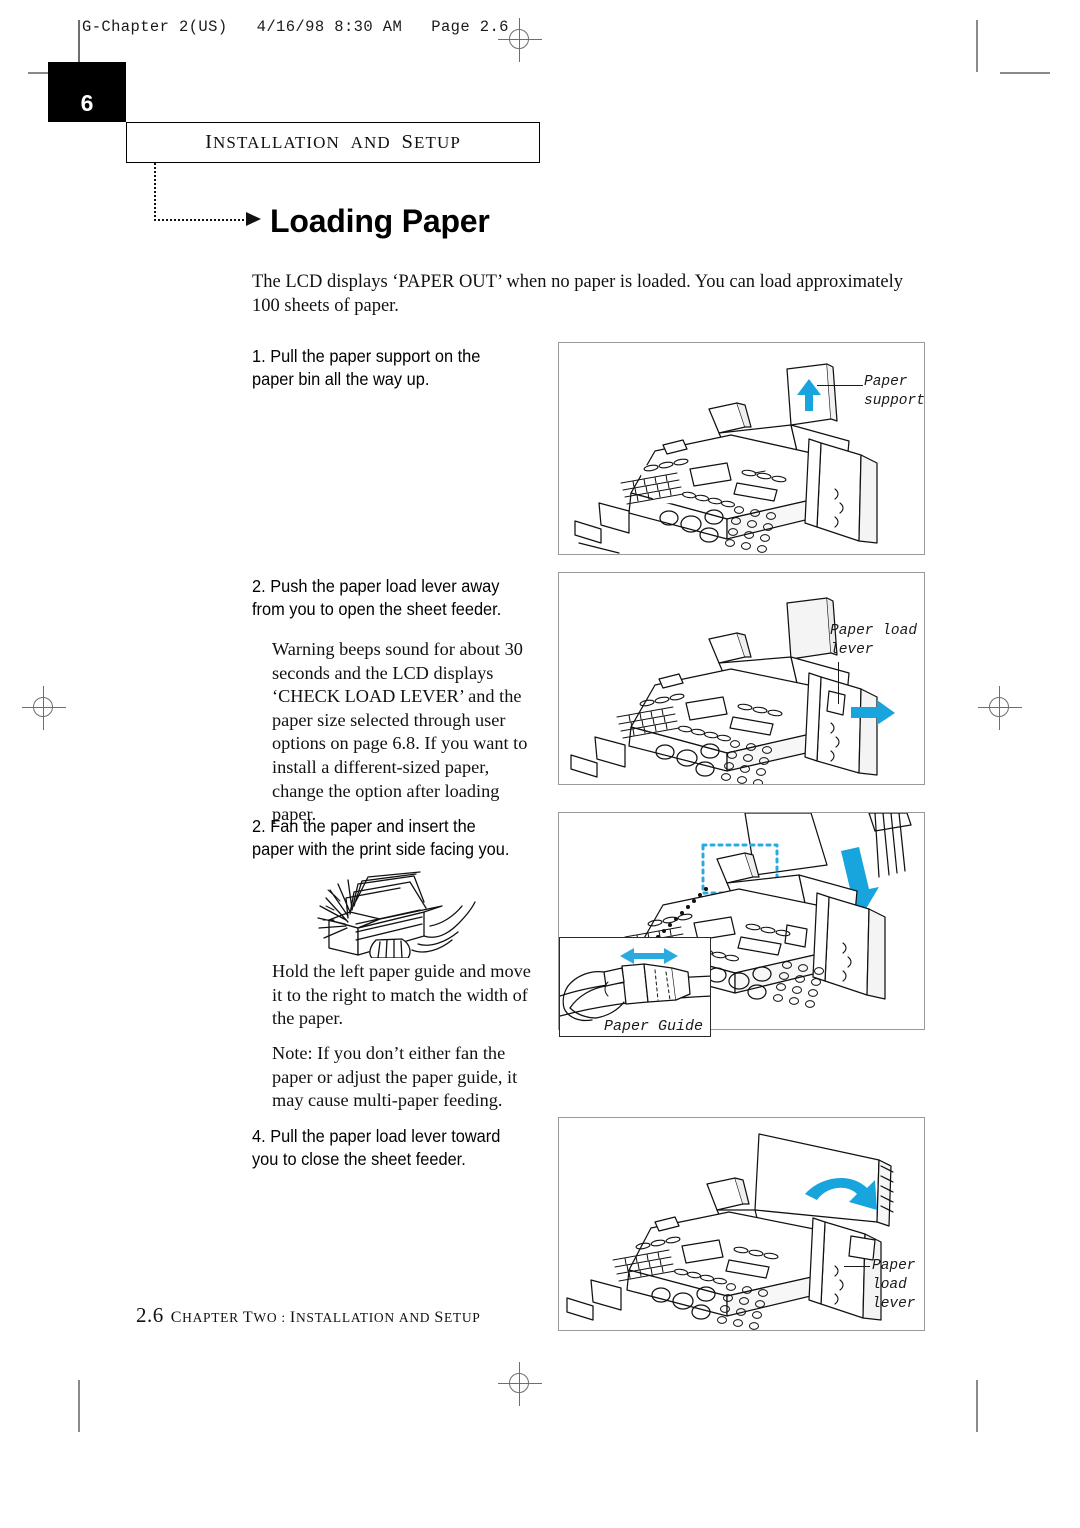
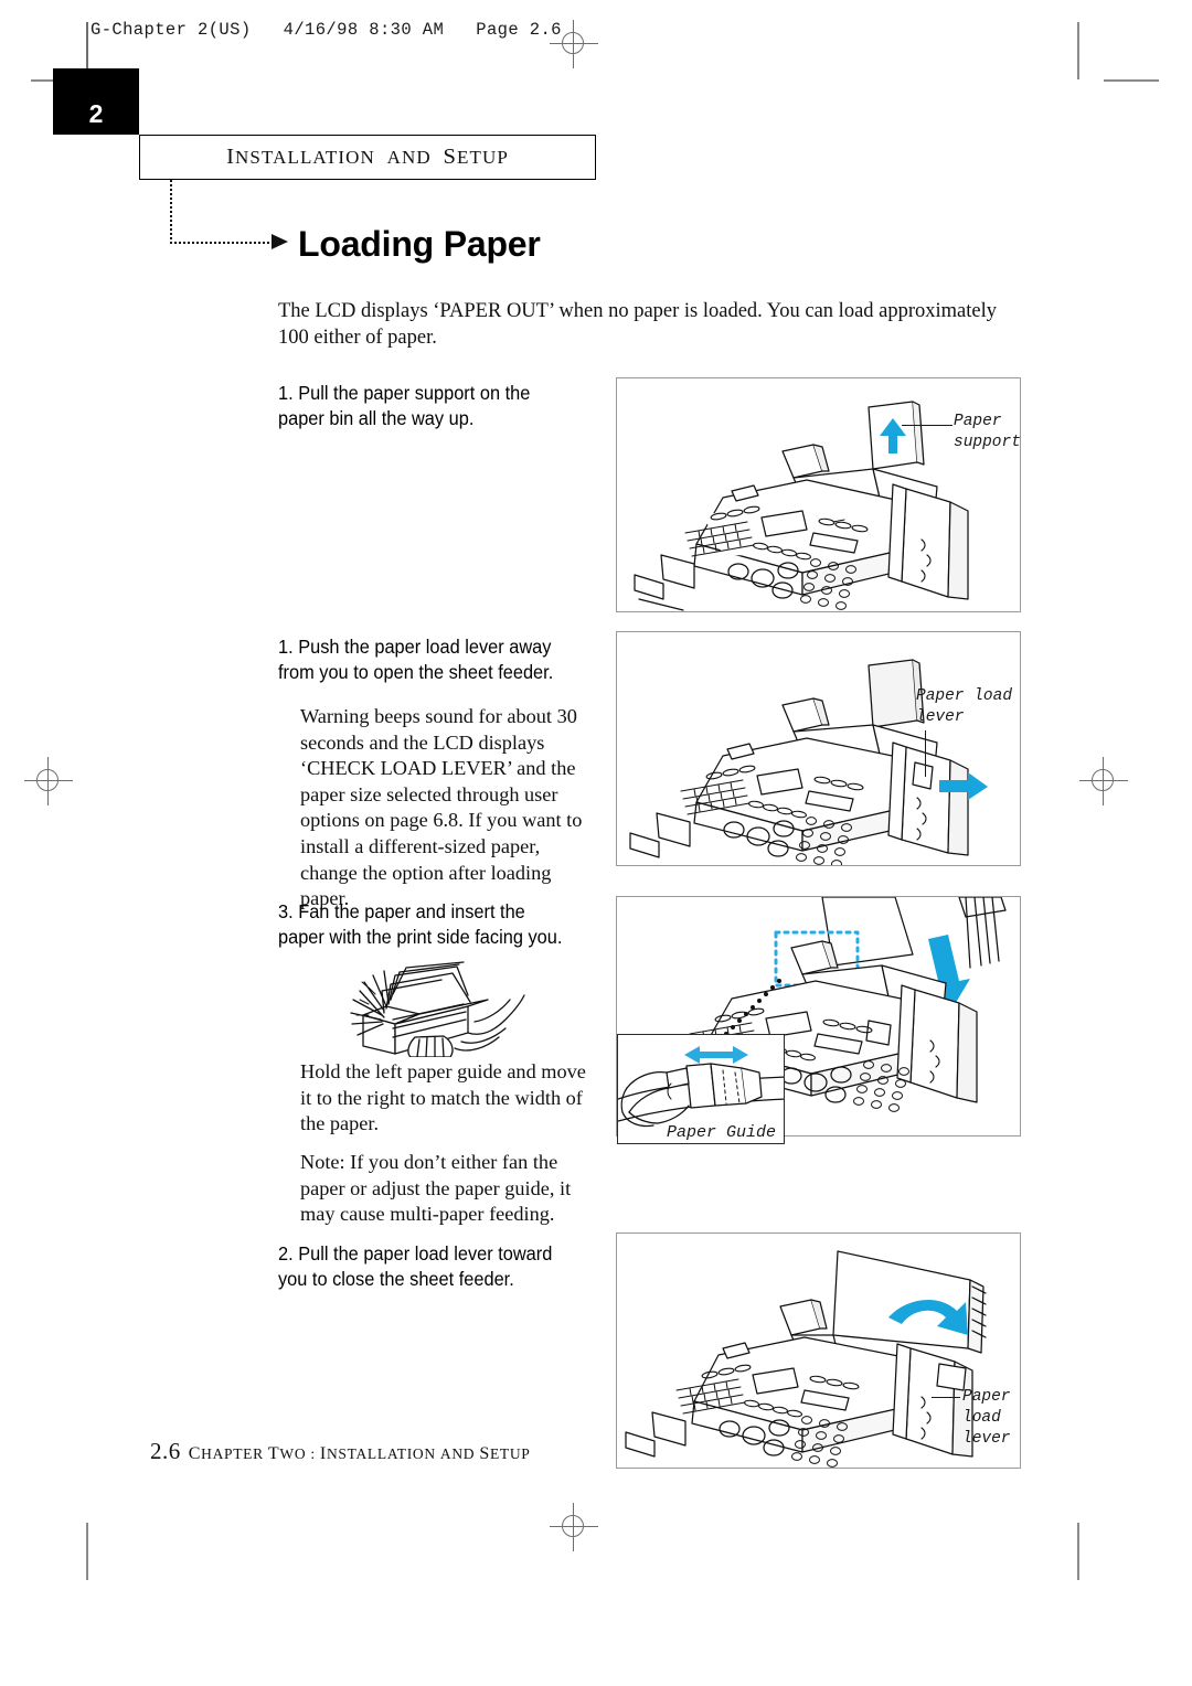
  G-Chapter 2(US) 4/16/98 8:30 AM Page 2.6
- 6
+ 2
  INSTALLATION AND SETUP
  Loading Paper
- The LCD displays ‘PAPER OUT’ when no paper is loaded. You can load approximately 100 sheets of paper.
+ The LCD displays ‘PAPER OUT’ when no paper is loaded. You can load approximately 100 either of paper.
  1. Pull the paper support on the paper bin all the way up.
- 2. Push the paper load lever away from you to open the sheet feeder.
+ 1. Push the paper load lever away from you to open the sheet feeder.
  Warning beeps sound for about 30 seconds and the LCD displays ‘CHECK LOAD LEVER’ and the paper size selected through user options on page 6.8. If you want to install a different-sized paper, change the option after loading paper.
- 2. Fan the paper and insert the paper with the print side facing you.
+ 3. Fan the paper and insert the paper with the print side facing you.
  Hold the left paper guide and move it to the right to match the width of the paper.
  Note: If you don’t either fan the paper or adjust the paper guide, it may cause multi-paper feeding.
- 4. Pull the paper load lever toward you to close the sheet feeder.
+ 2. Pull the paper load lever toward you to close the sheet feeder.
  Paper
  support
  Paper load
  lever
  Paper Guide
  Paper
  load
  lever
  2.6 CHAPTER TWO : INSTALLATION AND SETUP
